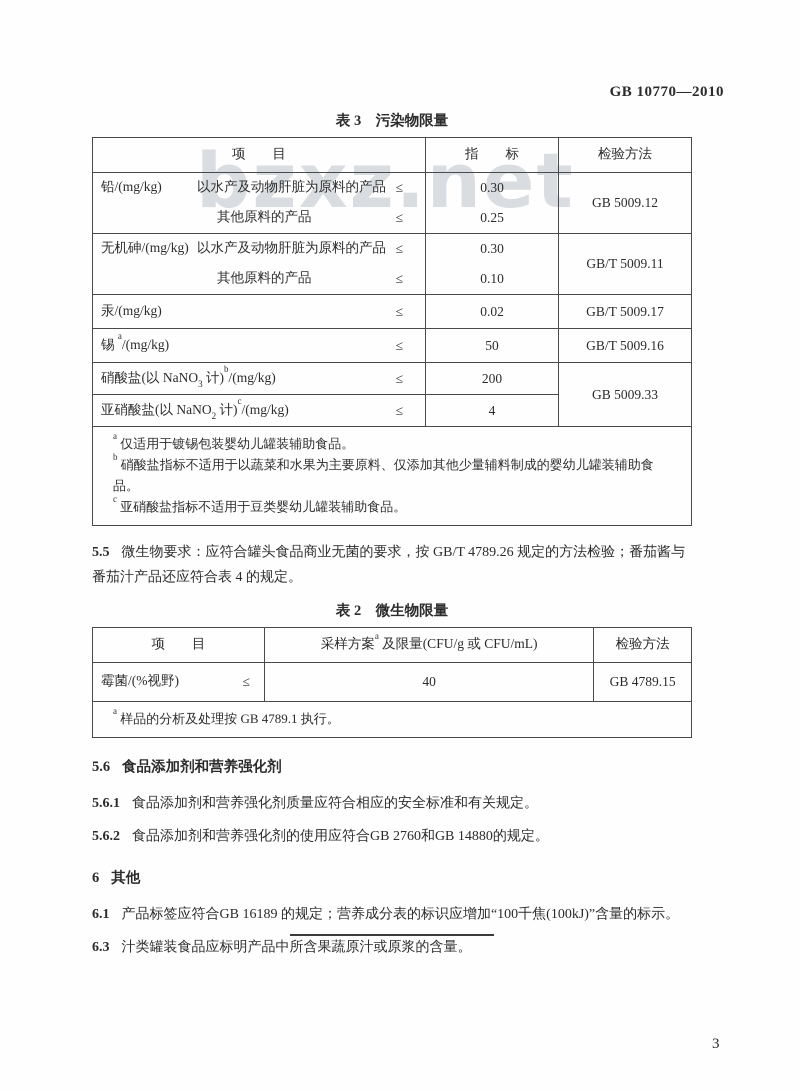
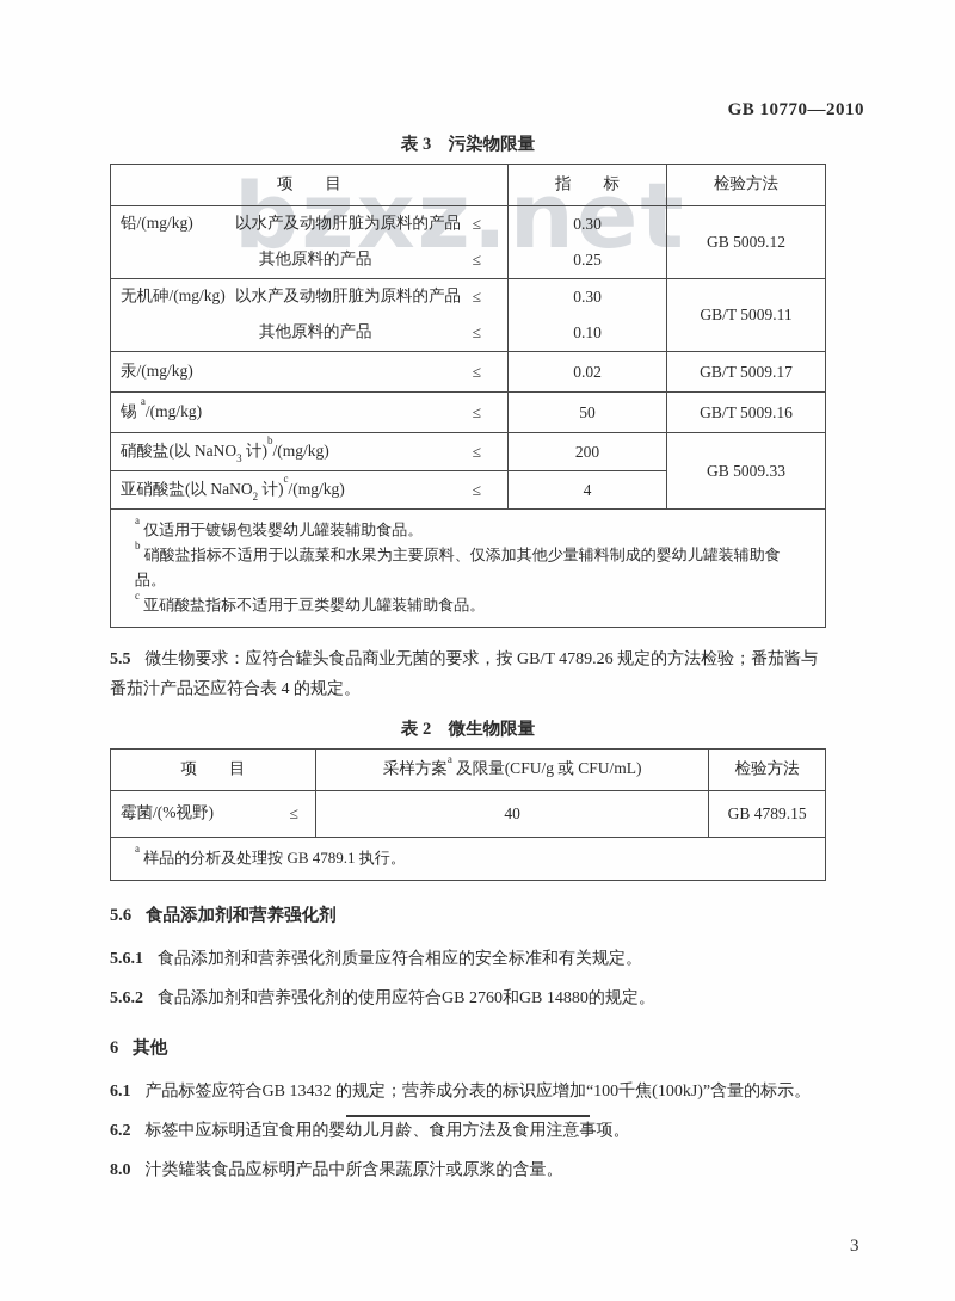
  bzxz.net
  GB 10770—2010
  表 3 污染物限量
  项 目	指 标	检验方法
  铅/(mg/kg) 以水产及动物肝脏为原料的产品 ≤ 其他原料的产品 ≤	0.30 0.25	GB 5009.12
  无机砷/(mg/kg) 以水产及动物肝脏为原料的产品 ≤ 其他原料的产品 ≤	0.30 0.10	GB/T 5009.11
  汞/(mg/kg) ≤	0.02	GB/T 5009.17
  锡 a/(mg/kg) ≤	50	GB/T 5009.16
  硝酸盐(以 NaNO3 计)b/(mg/kg) ≤	200	GB 5009.33
  亚硝酸盐(以 NaNO2 计)c/(mg/kg) ≤	4
  a 仅适用于镀锡包装婴幼儿罐装辅助食品。 b 硝酸盐指标不适用于以蔬菜和水果为主要原料、仅添加其他少量辅料制成的婴幼儿罐装辅助食品。 c 亚硝酸盐指标不适用于豆类婴幼儿罐装辅助食品。
  5.5 微生物要求：应符合罐头食品商业无菌的要求，按 GB/T 4789.26 规定的方法检验；番茄酱与番茄汁产品还应符合表 4 的规定。
  表 2 微生物限量
  项 目	采样方案a 及限量(CFU/g 或 CFU/mL)	检验方法
  霉菌/(%视野) ≤	40	GB 4789.15
  a 样品的分析及处理按 GB 4789.1 执行。
  5.6 食品添加剂和营养强化剂
  5.6.1 食品添加剂和营养强化剂质量应符合相应的安全标准和有关规定。
  5.6.2 食品添加剂和营养强化剂的使用应符合GB 2760和GB 14880的规定。
  6 其他
- 6.1 产品标签应符合GB 16189 的规定；营养成分表的标识应增加“100千焦(100kJ)”含量的标示。
+ 6.1 产品标签应符合GB 13432 的规定；营养成分表的标识应增加“100千焦(100kJ)”含量的标示。
+ 6.2 标签中应标明适宜食用的婴幼儿月龄、食用方法及食用注意事项。
- 6.3 汁类罐装食品应标明产品中所含果蔬原汁或原浆的含量。
+ 8.0 汁类罐装食品应标明产品中所含果蔬原汁或原浆的含量。
  3
